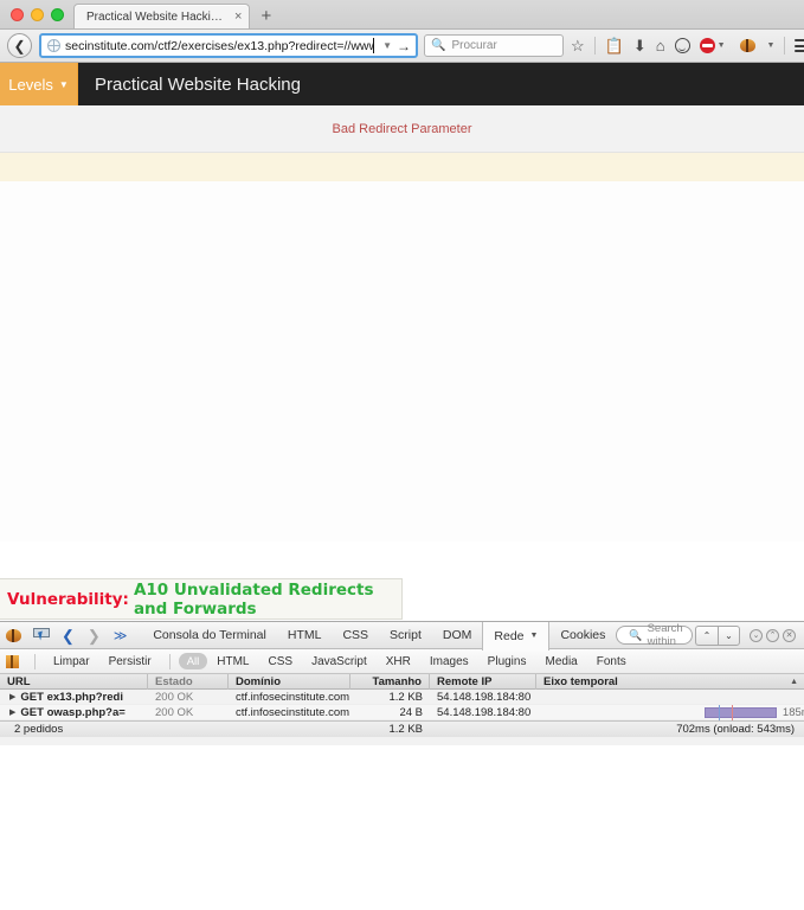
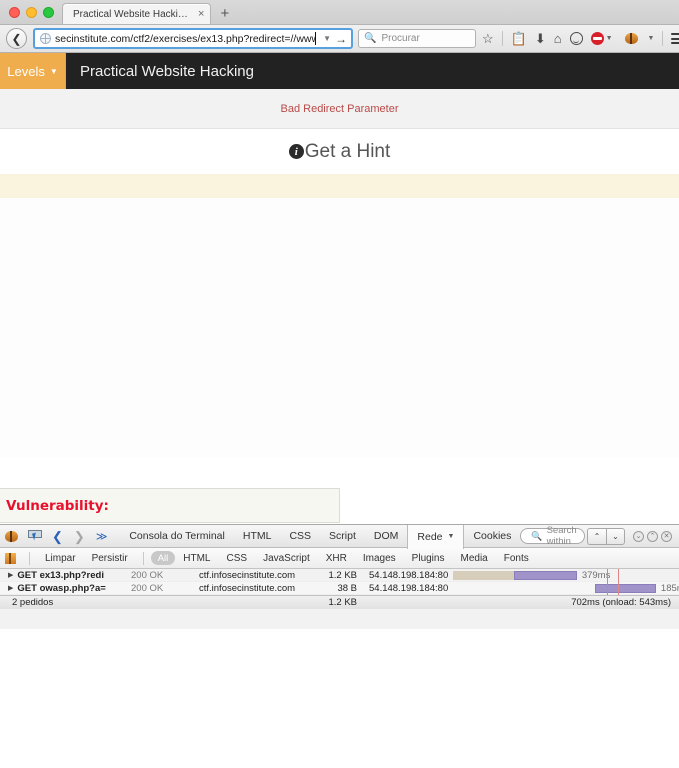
  Practical Website Hacking
  ×
  +
  ❮
  secinstitute.com/ctf2/exercises/ex13.php?redirect=//ww
  ▼
  →
  🔍
  Procurar
  ☆
  📋
  ⬇
  ⌂
  Levels
  ▼
  Practical Website Hacking
  Bad Redirect Parameter
+ i
+ Get a Hint
  Vulnerability:
- A10 Unvalidated Redirects and Forwards
  ❮
  ❯
  ≫
  Consola do Terminal
  HTML
  CSS
  Script
  DOM
  Rede
  Cookies
  🔍
  Search within
  ⌃
  ⌄
  Limpar
  Persistir
  All
  HTML
  CSS
  JavaScript
  XHR
  Images
  Plugins
  Media
  Fonts
- URL
- Estado
- Domínio
- Tamanho
- Remote IP
- Eixo temporal
  GET
  ex13.php?redi
  200 OK
  ctf.infosecinstitute.com
  1.2 KB
  54.148.198.184:80
+ 379ms
  GET
  owasp.php?a=
  200 OK
  ctf.infosecinstitute.com
- 24 B
+ 38 B
  54.148.198.184:80
  2 pedidos
  1.2 KB
  702ms (onload: 543ms)
